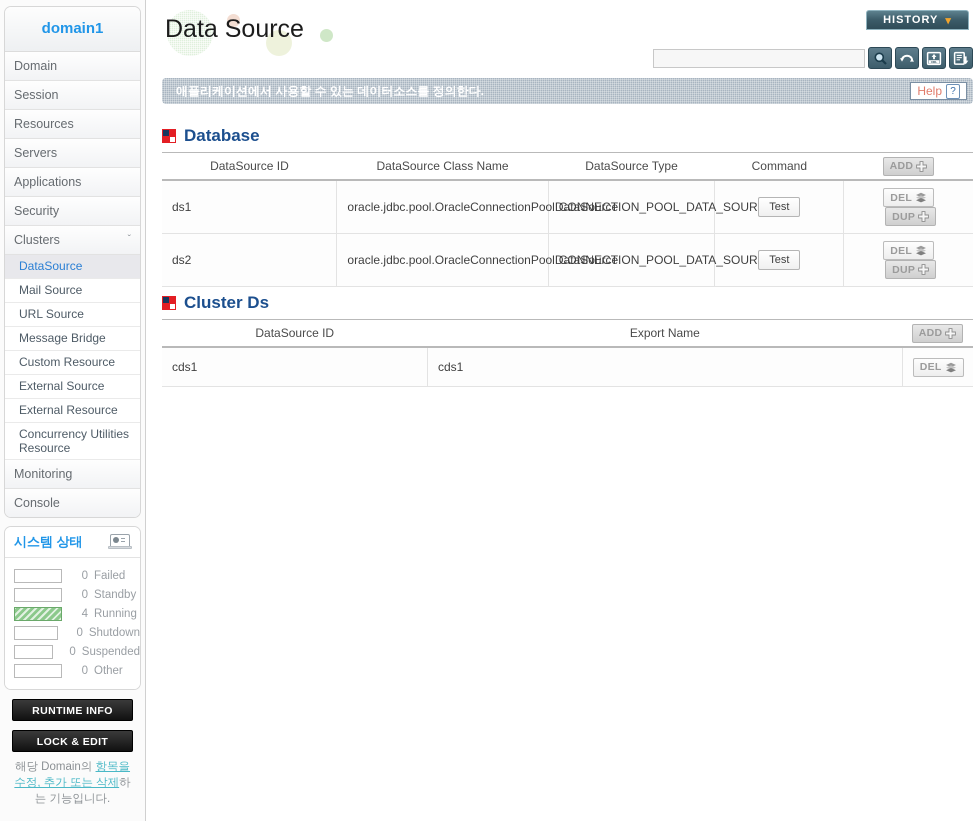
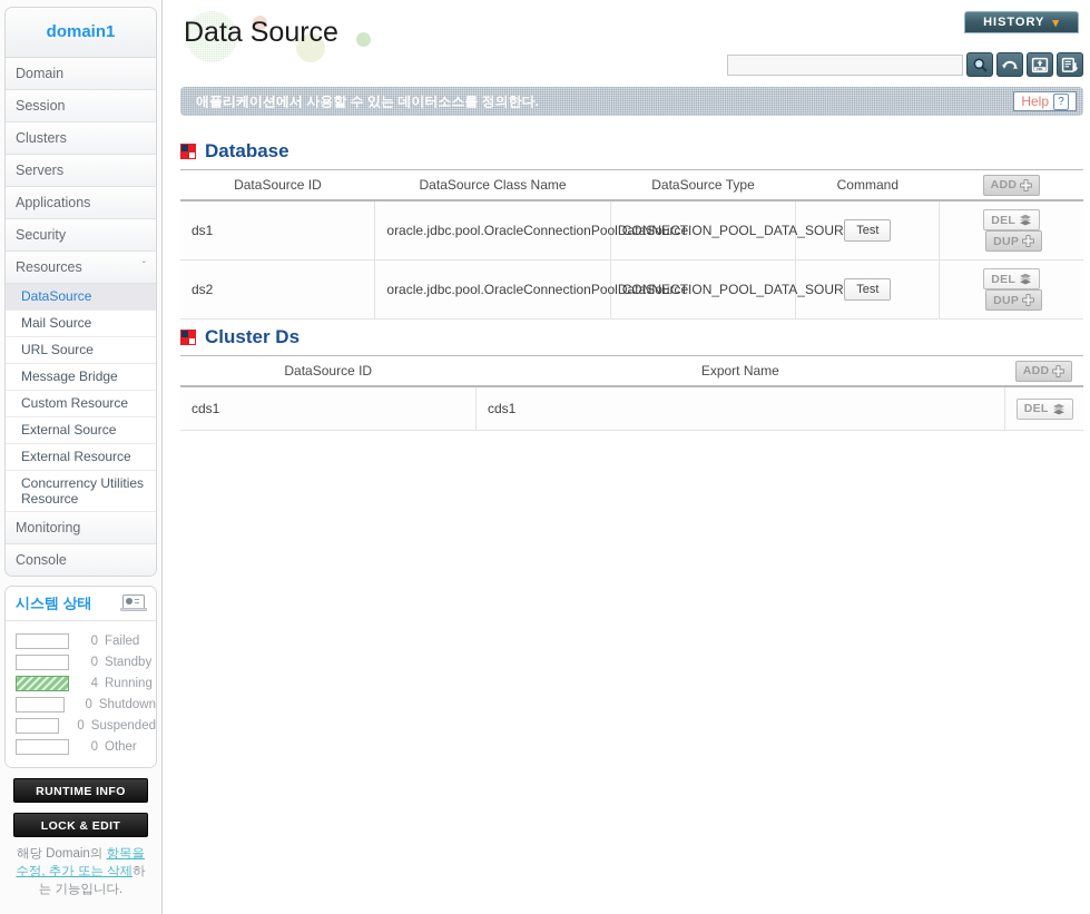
  domain1
  Domain
  Session
- Resources
+ Clusters
  Servers
  Applications
  Security
- Clusters
+ Resources
  ˇ
  DataSource
  Mail Source
  URL Source
  Message Bridge
  Custom Resource
  External Source
  External Resource
  Concurrency Utilities Resource
  Monitoring
  Console
  시스템 상태
  0
  Failed
  0
  Standby
  4
  Running
  0
  Shutdown
  0
  Suspended
  0
  Other
  RUNTIME INFO
  LOCK & EDIT
  해당 Domain의 항목을 수정, 추가 또는 삭제하는 기능입니다.
  Data Source
  HISTORY
  ▾
  애플리케이션에서 사용할 수 있는 데이터소스를 정의한다.
  Help
  ?
  Database
  DataSource ID	DataSource Class Name	DataSource Type	Command	ADD
  ds1	oracle.jdbc.pool.OracleConnectionPool	CONNECTION_POOL_DATA_SOUR	Test	DEL DUP
  ds2	oracle.jdbc.pool.OracleConnectionPool	CONNECTION_POOL_DATA_SOUR	Test	DEL DUP
  Cluster Ds
  DataSource ID	Export Name	ADD
  cds1	cds1	DEL
